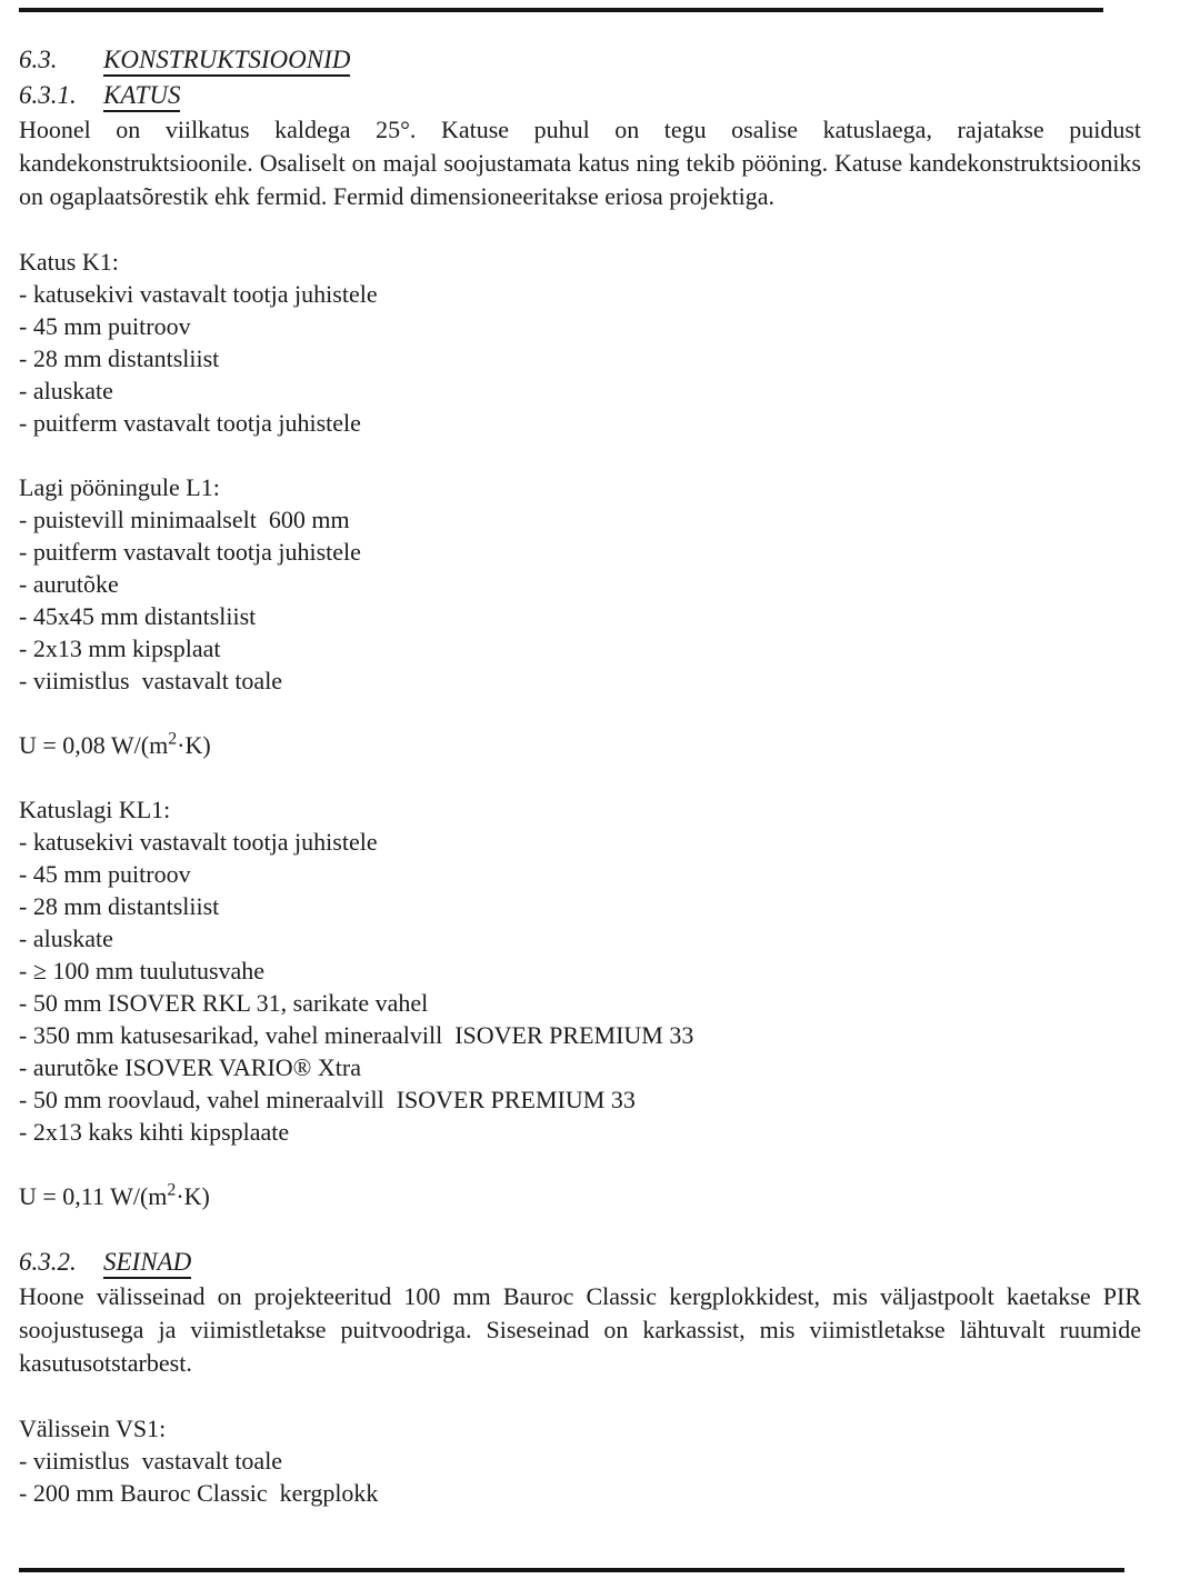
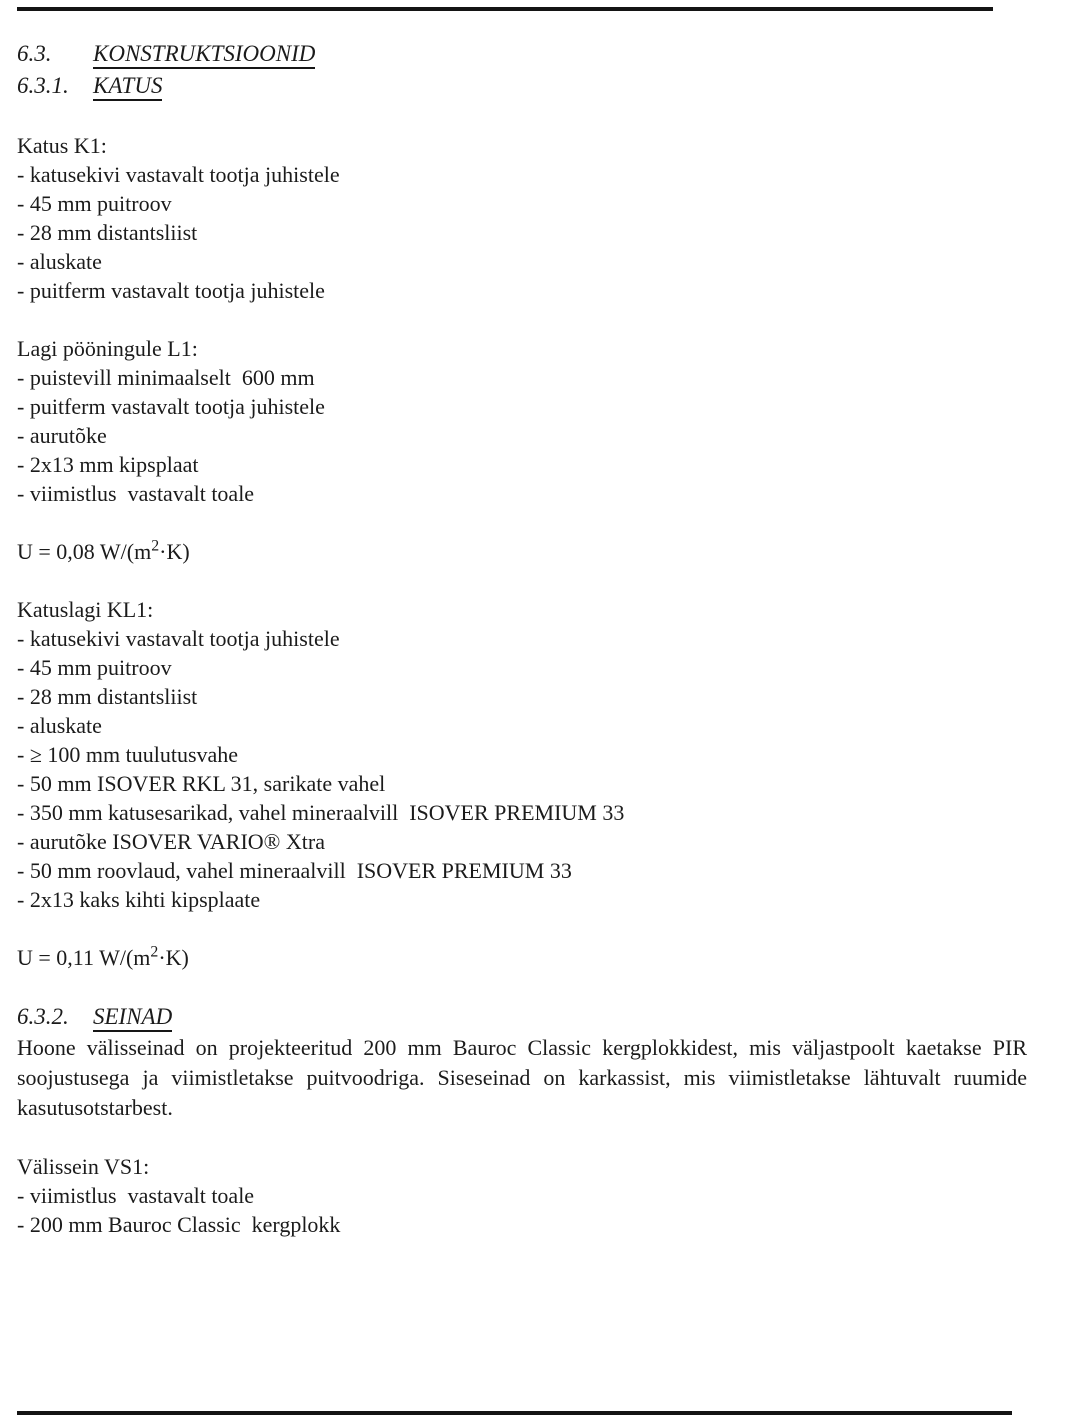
  6.3. KONSTRUKTSIOONID
  6.3.1. KATUS
- Hoonel on viilkatus kaldega 25°. Katuse puhul on tegu osalise katuslaega, rajatakse puidust kandekonstruktsioonile. Osaliselt on majal soojustamata katus ning tekib pööning. Katuse kandekonstruktsiooniks on ogaplaatsõrestik ehk fermid. Fermid dimensioneeritakse eriosa projektiga.
  Katus K1:
  - katusekivi vastavalt tootja juhistele
  - 45 mm puitroov
  - 28 mm distantsliist
  - aluskate
  - puitferm vastavalt tootja juhistele
  Lagi pööningule L1:
  - puistevill minimaalselt 600 mm
  - puitferm vastavalt tootja juhistele
  - aurutõke
- - 45x45 mm distantsliist
  - 2x13 mm kipsplaat
  - viimistlus vastavalt toale
  U = 0,08 W/(m2·K)
  Katuslagi KL1:
  - katusekivi vastavalt tootja juhistele
  - 45 mm puitroov
  - 28 mm distantsliist
  - aluskate
  - ≥ 100 mm tuulutusvahe
  - 50 mm ISOVER RKL 31, sarikate vahel
  - 350 mm katusesarikad, vahel mineraalvill ISOVER PREMIUM 33
  - aurutõke ISOVER VARIO® Xtra
  - 50 mm roovlaud, vahel mineraalvill ISOVER PREMIUM 33
  - 2x13 kaks kihti kipsplaate
  U = 0,11 W/(m2·K)
  6.3.2. SEINAD
- Hoone välisseinad on projekteeritud 100 mm Bauroc Classic kergplokkidest, mis väljastpoolt kaetakse PIR soojustusega ja viimistletakse puitvoodriga. Siseseinad on karkassist, mis viimistletakse lähtuvalt ruumide kasutusotstarbest.
+ Hoone välisseinad on projekteeritud 200 mm Bauroc Classic kergplokkidest, mis väljastpoolt kaetakse PIR soojustusega ja viimistletakse puitvoodriga. Siseseinad on karkassist, mis viimistletakse lähtuvalt ruumide kasutusotstarbest.
  Välissein VS1:
  - viimistlus vastavalt toale
  - 200 mm Bauroc Classic kergplokk
